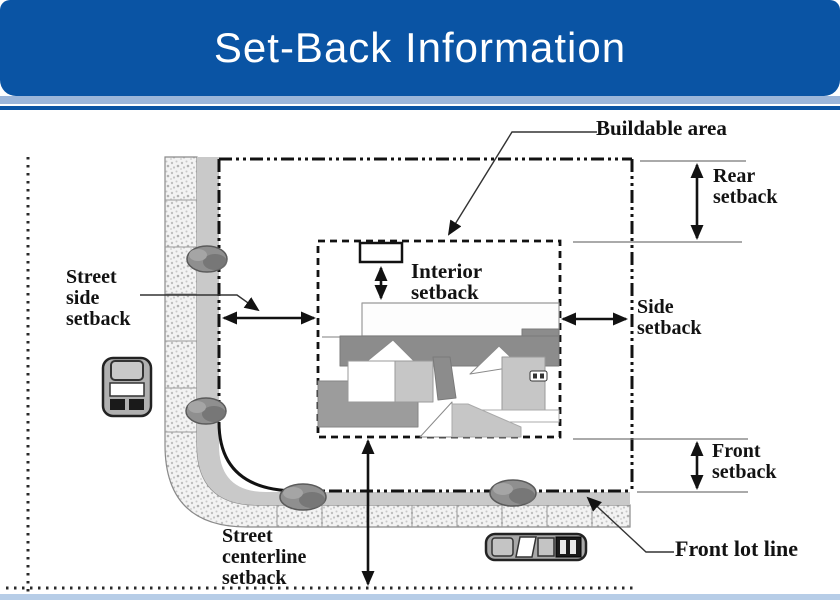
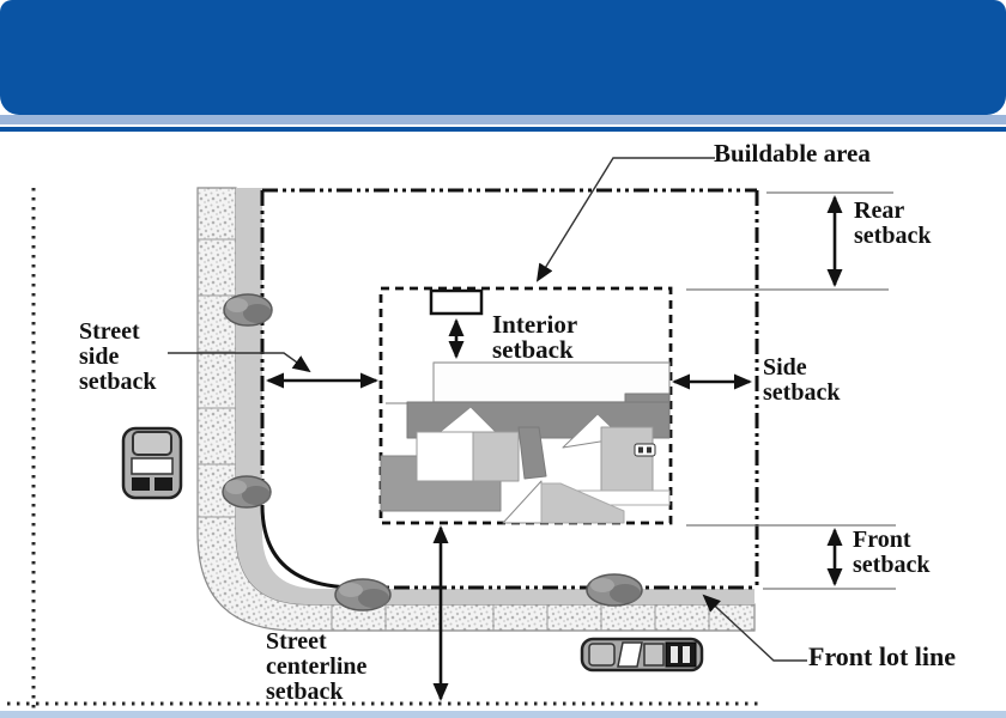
- Set-Back Information
  Buildable area
  Rear
  setback
  Street
  side
  setback
  Interior
  setback
  Side
  setback
  Front
  setback
  Street
  centerline
  setback
  Front lot line
